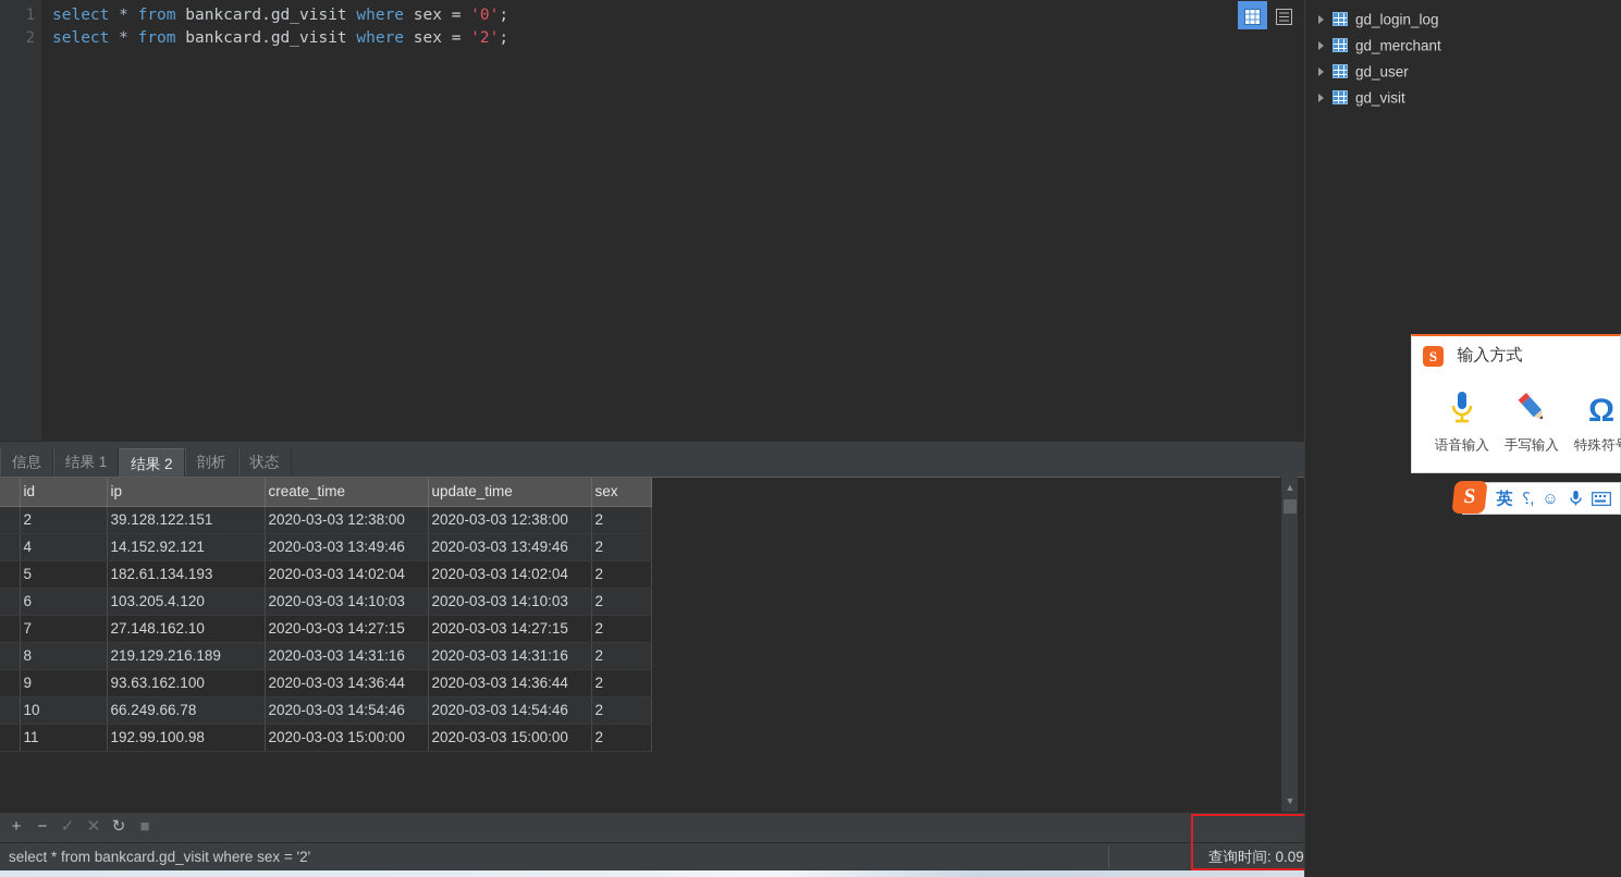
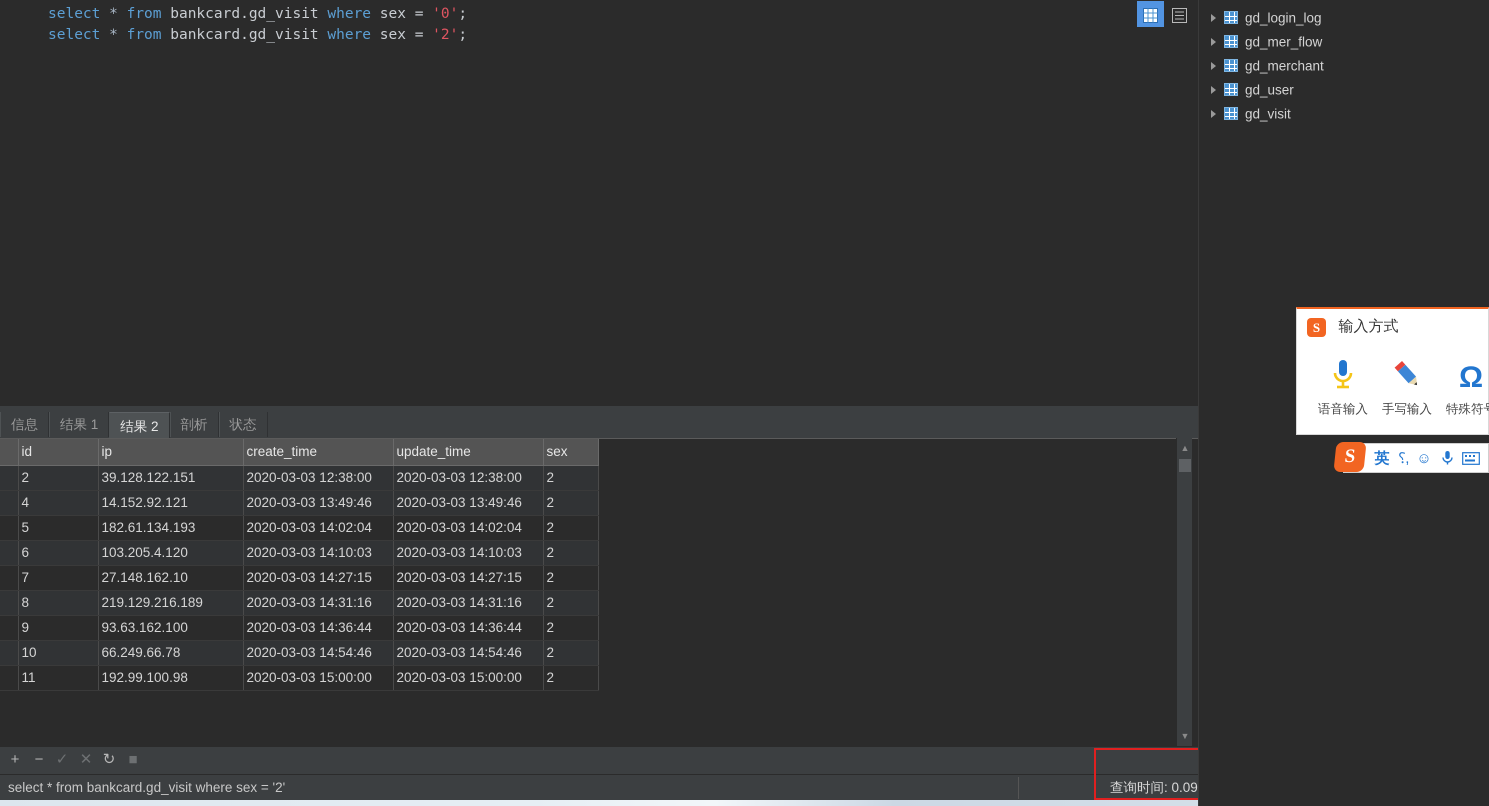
- 1
- 2
  select * from bankcard.gd_visit where sex = '0';
  select * from bankcard.gd_visit where sex = '2';
  信息
  结果 1
  结果 2
  剖析
  状态
  	id	ip	create_time	update_time	sex
  	2	39.128.122.151	2020-03-03 12:38:00	2020-03-03 12:38:00	2
  	4	14.152.92.121	2020-03-03 13:49:46	2020-03-03 13:49:46	2
  	5	182.61.134.193	2020-03-03 14:02:04	2020-03-03 14:02:04	2
  	6	103.205.4.120	2020-03-03 14:10:03	2020-03-03 14:10:03	2
  	7	27.148.162.10	2020-03-03 14:27:15	2020-03-03 14:27:15	2
  	8	219.129.216.189	2020-03-03 14:31:16	2020-03-03 14:31:16	2
  	9	93.63.162.100	2020-03-03 14:36:44	2020-03-03 14:36:44	2
  	10	66.249.66.78	2020-03-03 14:54:46	2020-03-03 14:54:46	2
  	11	192.99.100.98	2020-03-03 15:00:00	2020-03-03 15:00:00	2
  ▲
  ▼
  +
  −
  ✓
  ✕
  ↻
  ■
  select * from bankcard.gd_visit where sex = '2'
  查询时间: 0.09
  gd_login_log
+ gd_mer_flow
  gd_merchant
  gd_user
  gd_visit
  S 输入方式
  语音输入
  手写输入
  Ω
  特殊符
  英
  ⸮,
  ☺
